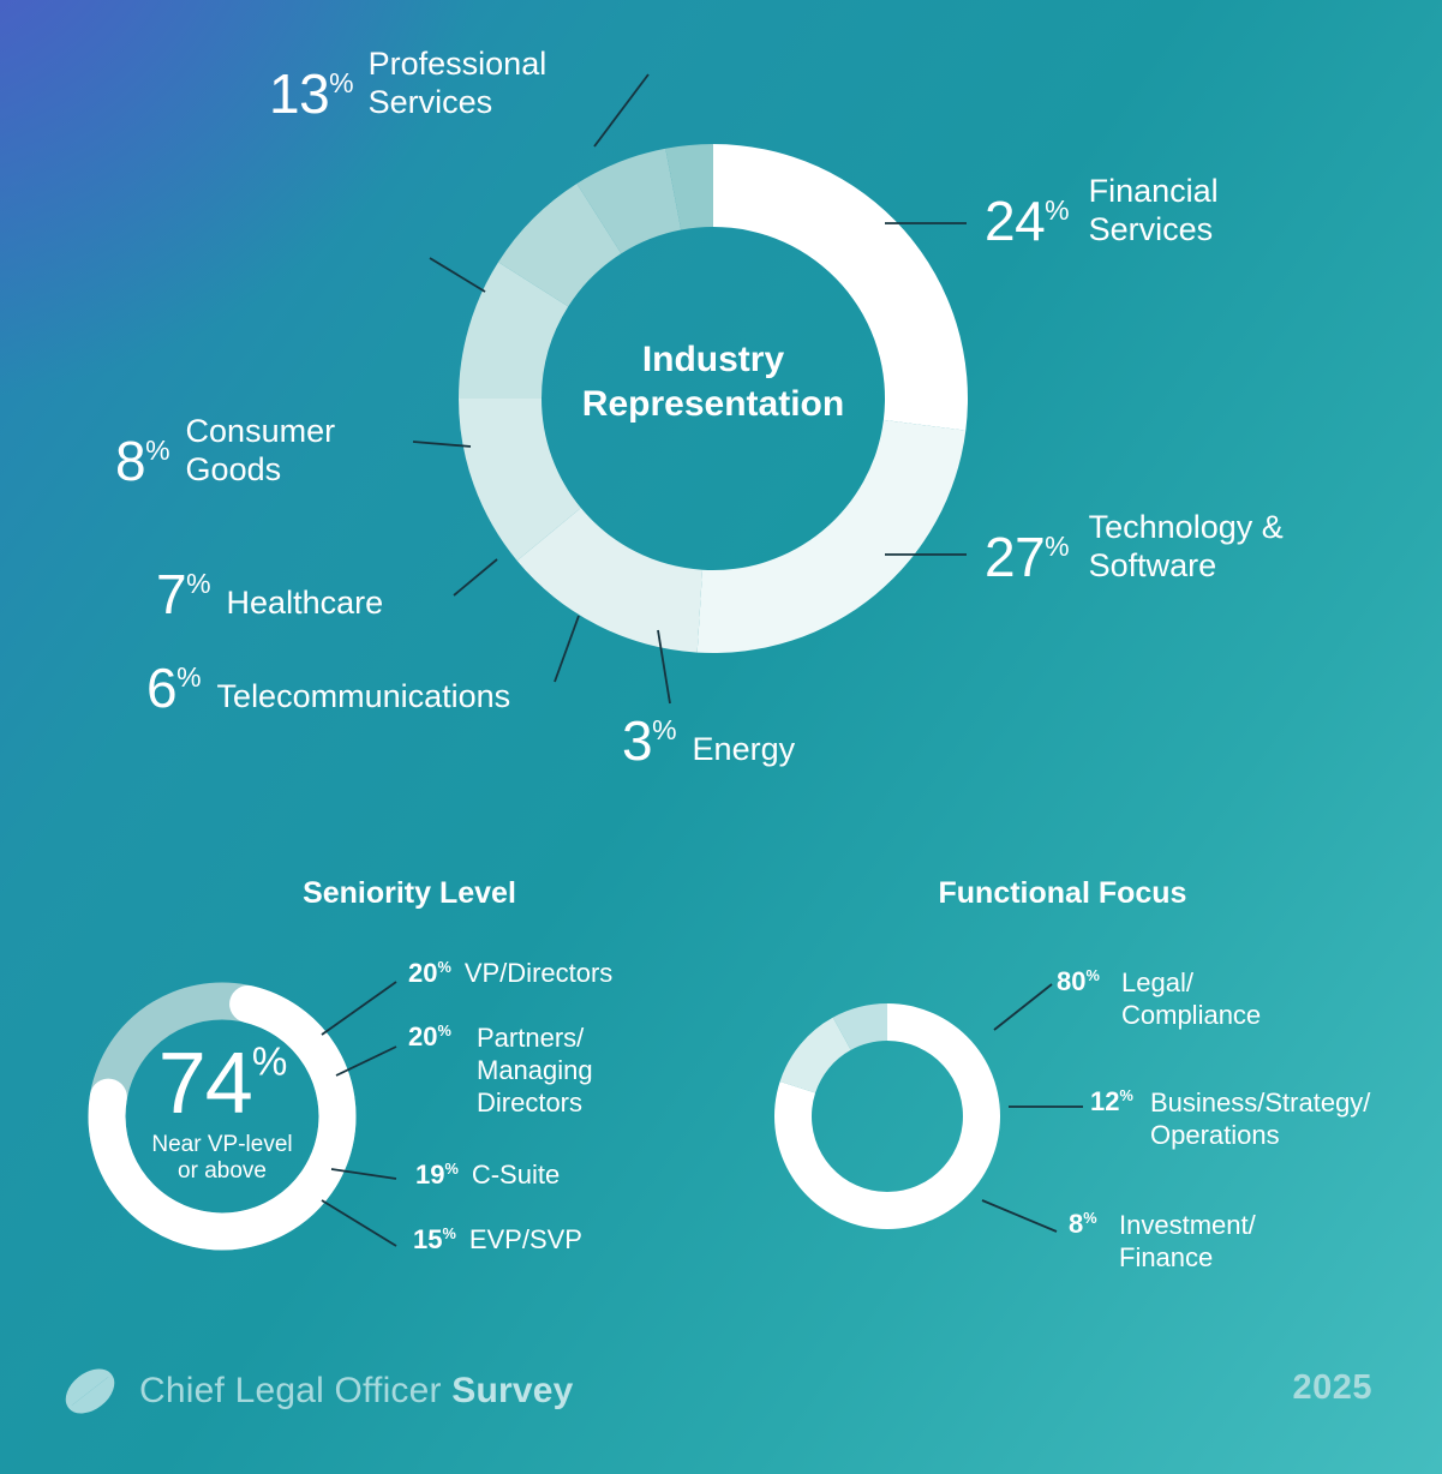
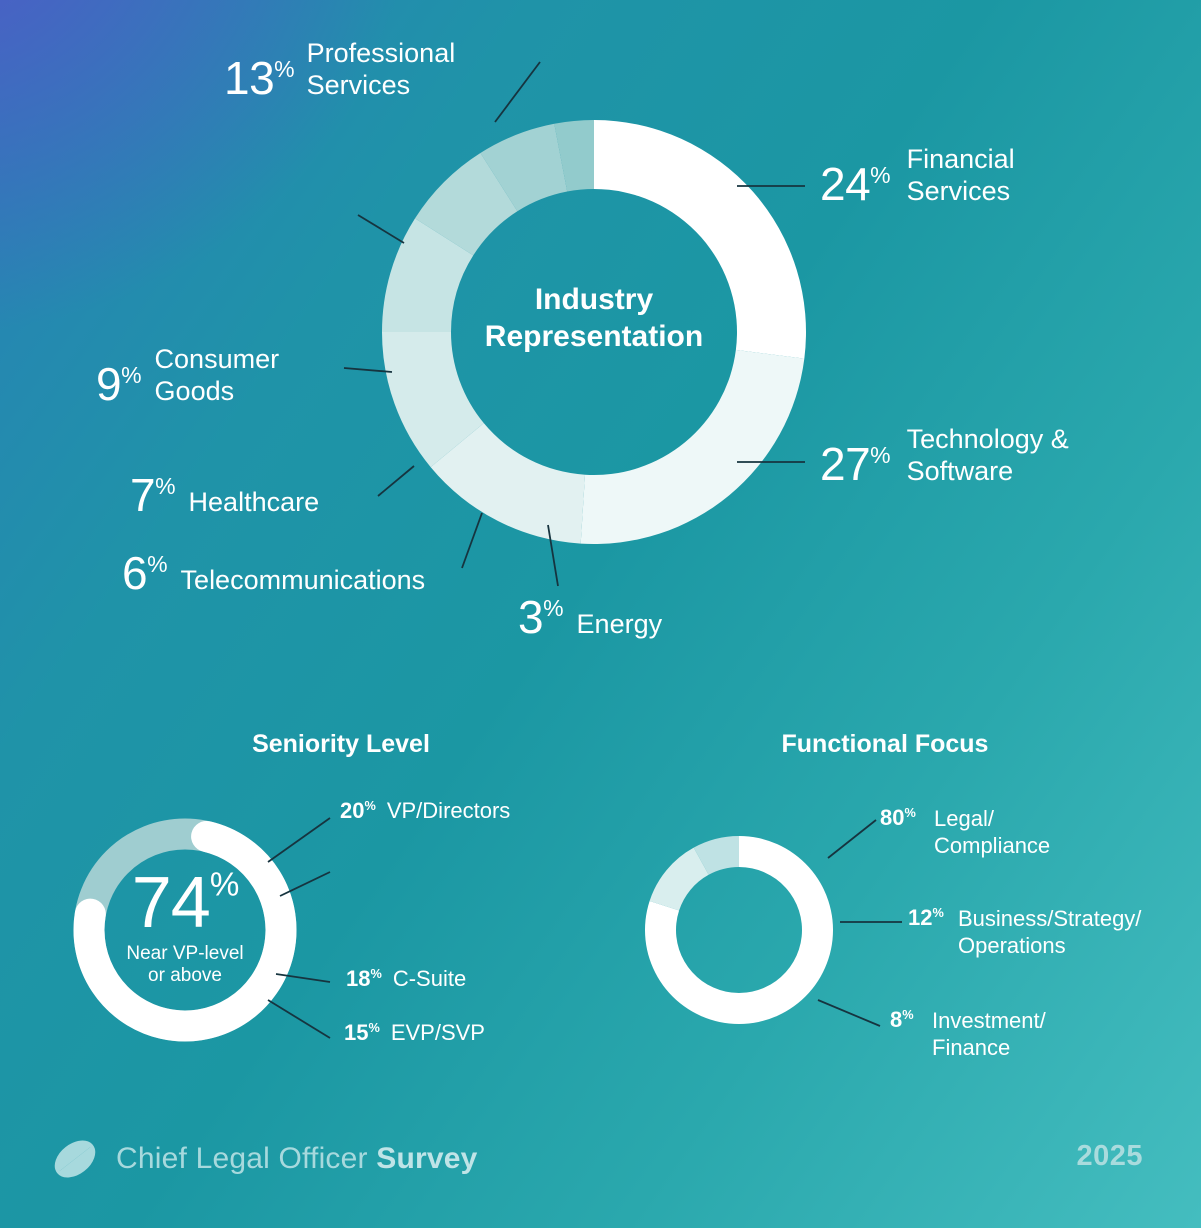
  Industry
  Representation
  13%Professional
  Services
- 8%Consumer
+ 9%Consumer
  Goods
  7%Healthcare
  6%Telecommunications
  3%Energy
  24%Financial
  Services
  27%Technology &
  Software
  Seniority Level
  74%
  Near VP-level
  or above
  20% VP/Directors
- 20%
- Partners/
- Managing
- Directors
- 19% C-Suite
+ 18% C-Suite
  15% EVP/SVP
  Functional Focus
  80%
  Legal/
  Compliance
  12%
  Business/Strategy/
  Operations
  8%
  Investment/
  Finance
  Chief Legal Officer Survey
  2025
